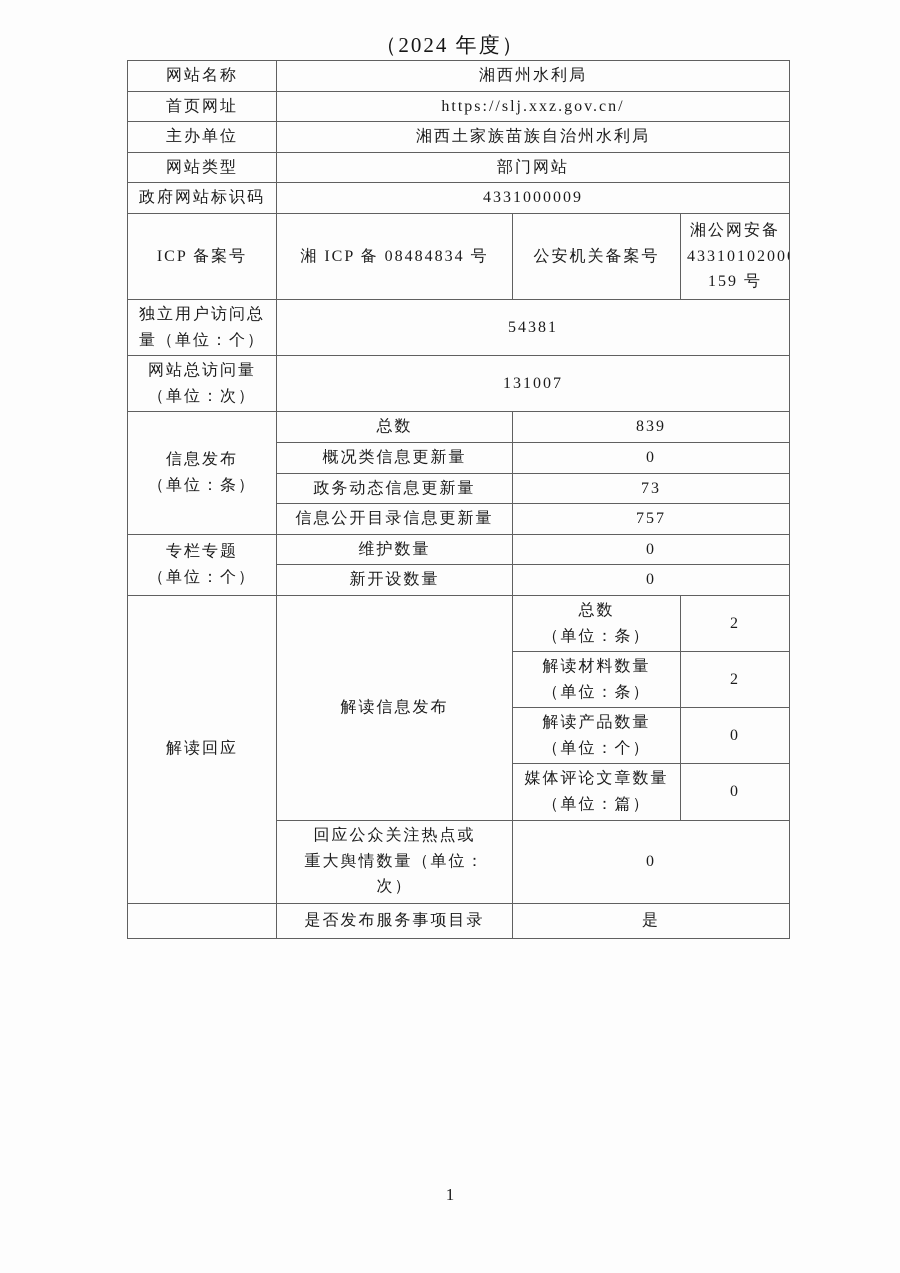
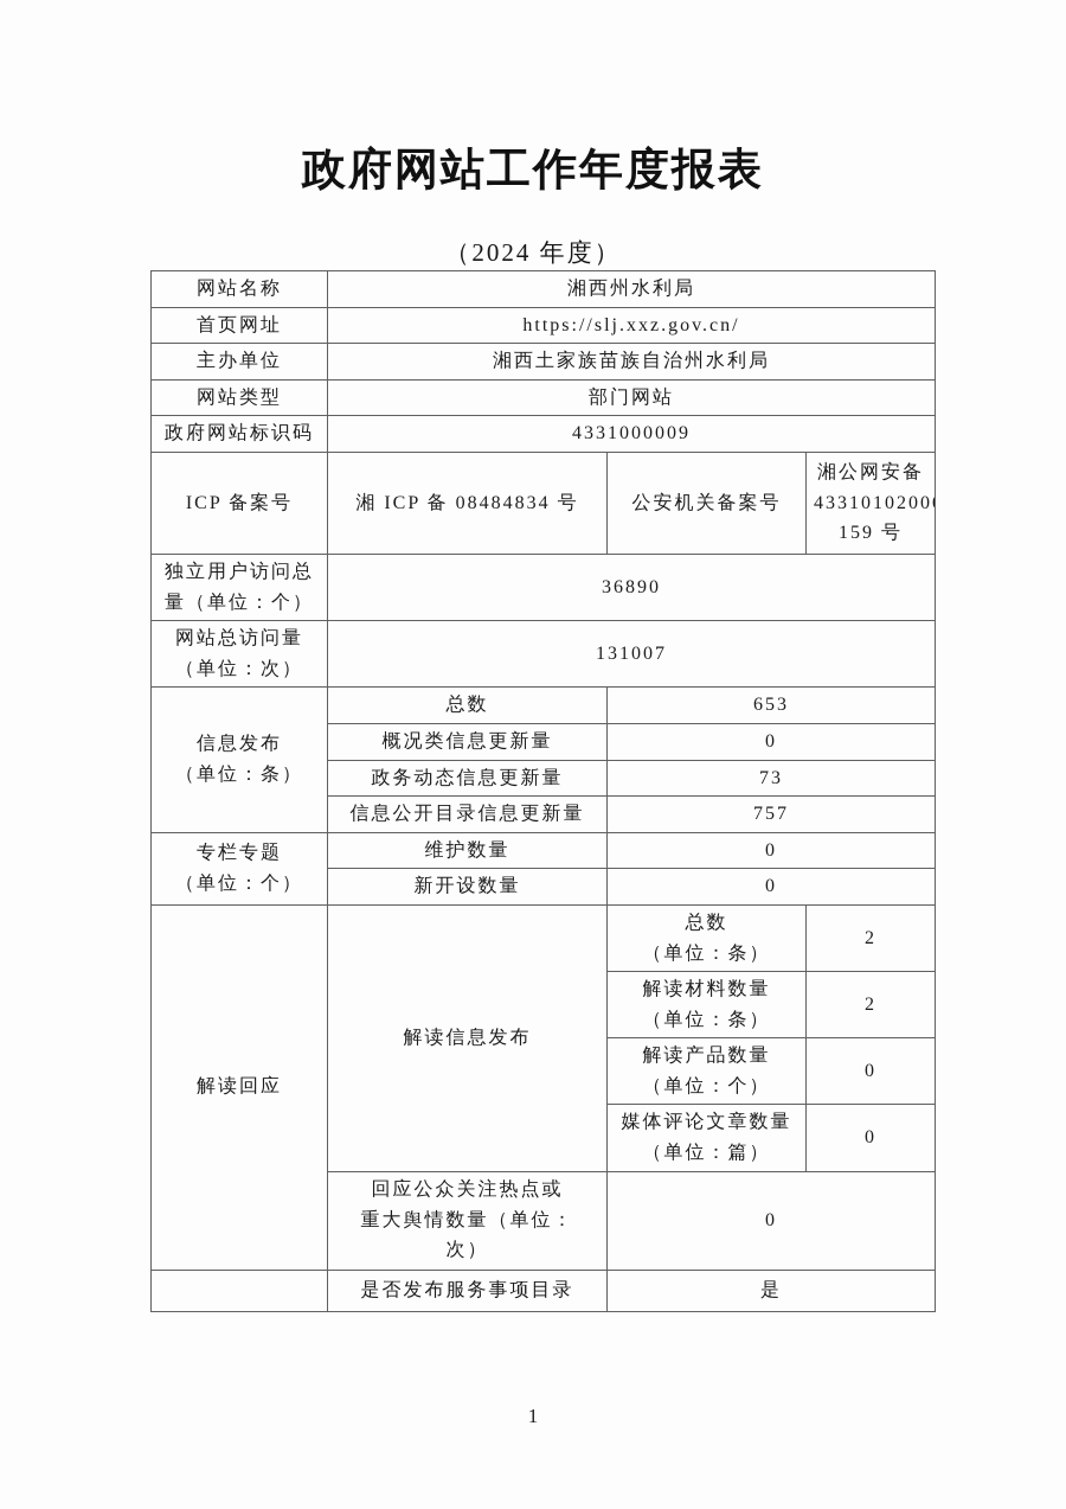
+ 政府网站工作年度报表
  （2024 年度）
  网站名称	湘西州水利局
  首页网址	https://slj.xxz.gov.cn/
  主办单位	湘西土家族苗族自治州水利局
  网站类型	部门网站
  政府网站标识码	4331000009
  ICP 备案号	湘 ICP 备 08484834 号	公安机关备案号	湘公网安备 4331010200 159 号
- 独立用户访问总 量（单位：个）	54381
+ 独立用户访问总 量（单位：个）	36890
  网站总访问量 （单位：次）	131007
- 信息发布 （单位：条）	总数	839
+ 信息发布 （单位：条）	总数	653
  概况类信息更新量	0
  政务动态信息更新量	73
  信息公开目录信息更新量	757
  专栏专题 （单位：个）	维护数量	0
  新开设数量	0
  解读回应	解读信息发布	总数 （单位：条）	2
  解读材料数量 （单位：条）	2
  解读产品数量 （单位：个）	0
  媒体评论文章数量 （单位：篇）	0
  回应公众关注热点或 重大舆情数量（单位： 次）	0
  	是否发布服务事项目录	是
  1
